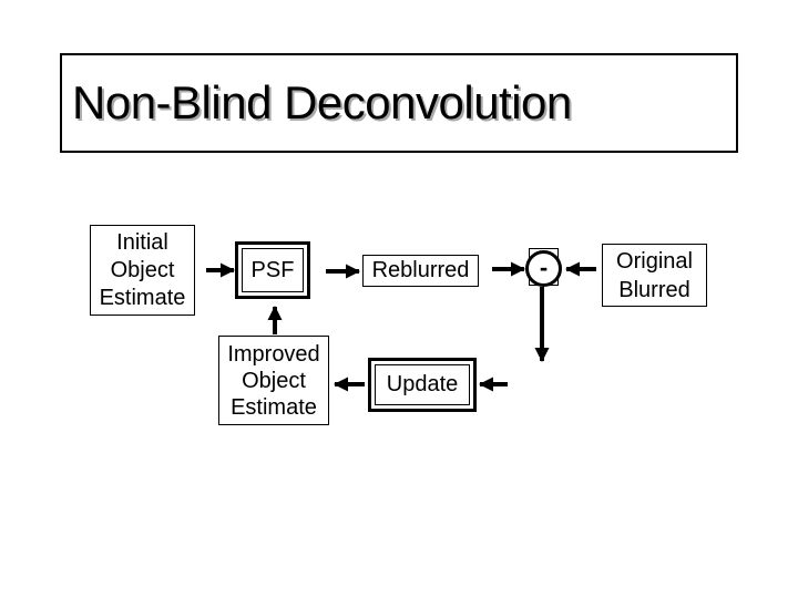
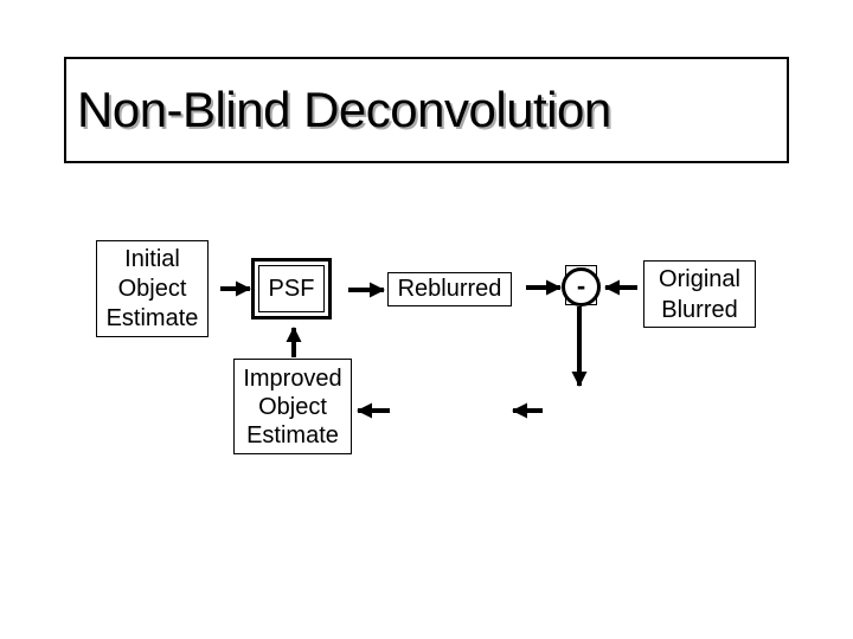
  Non-Blind Deconvolution
  Initial
  Object
  Estimate
  PSF
  Reblurred
  -
  Original
  Blurred
  Improved
  Object
  Estimate
- Update
